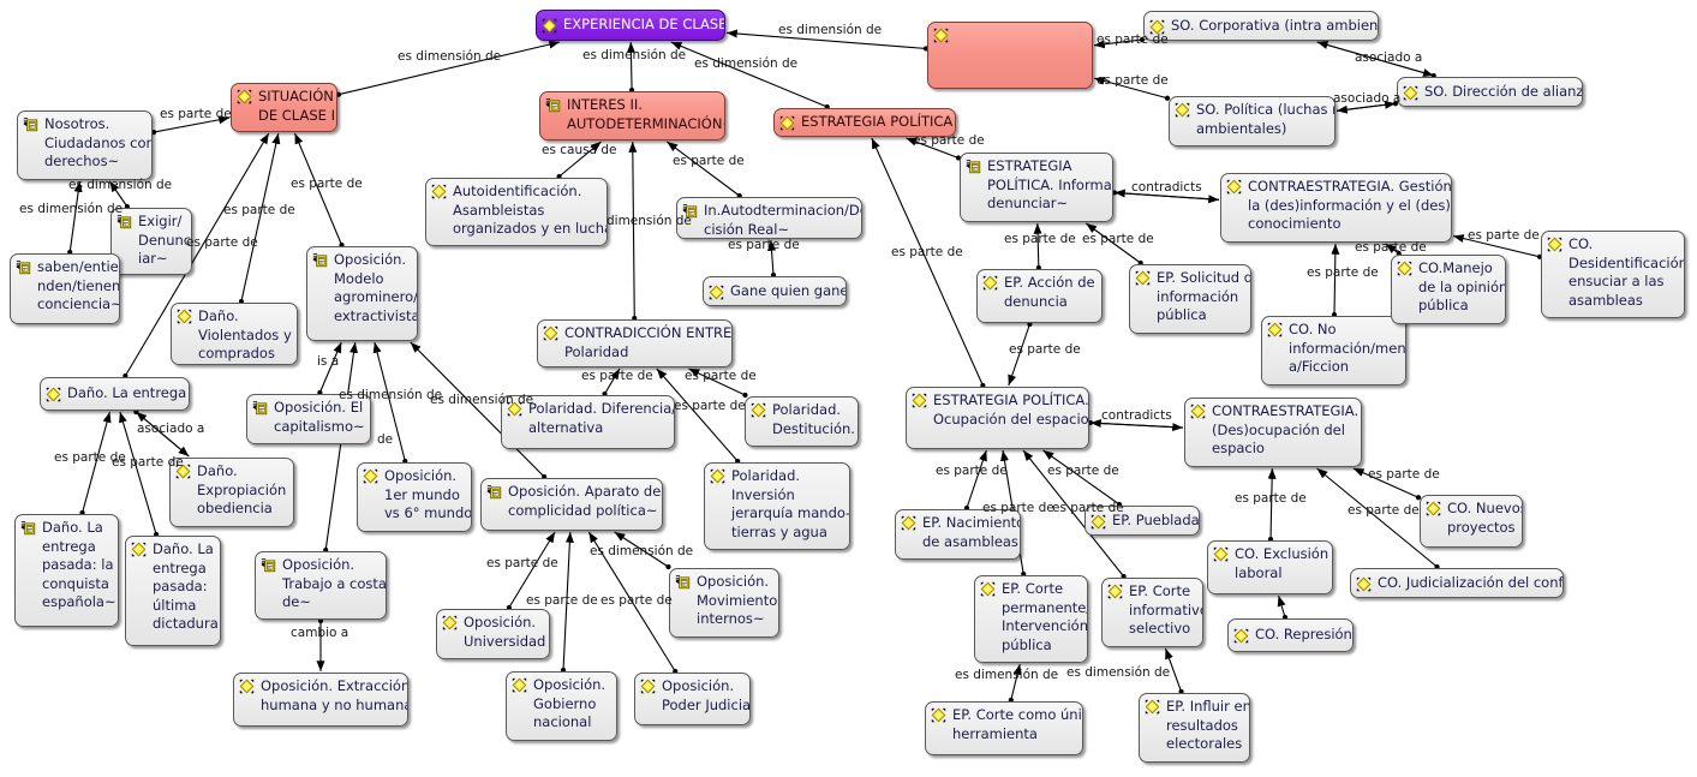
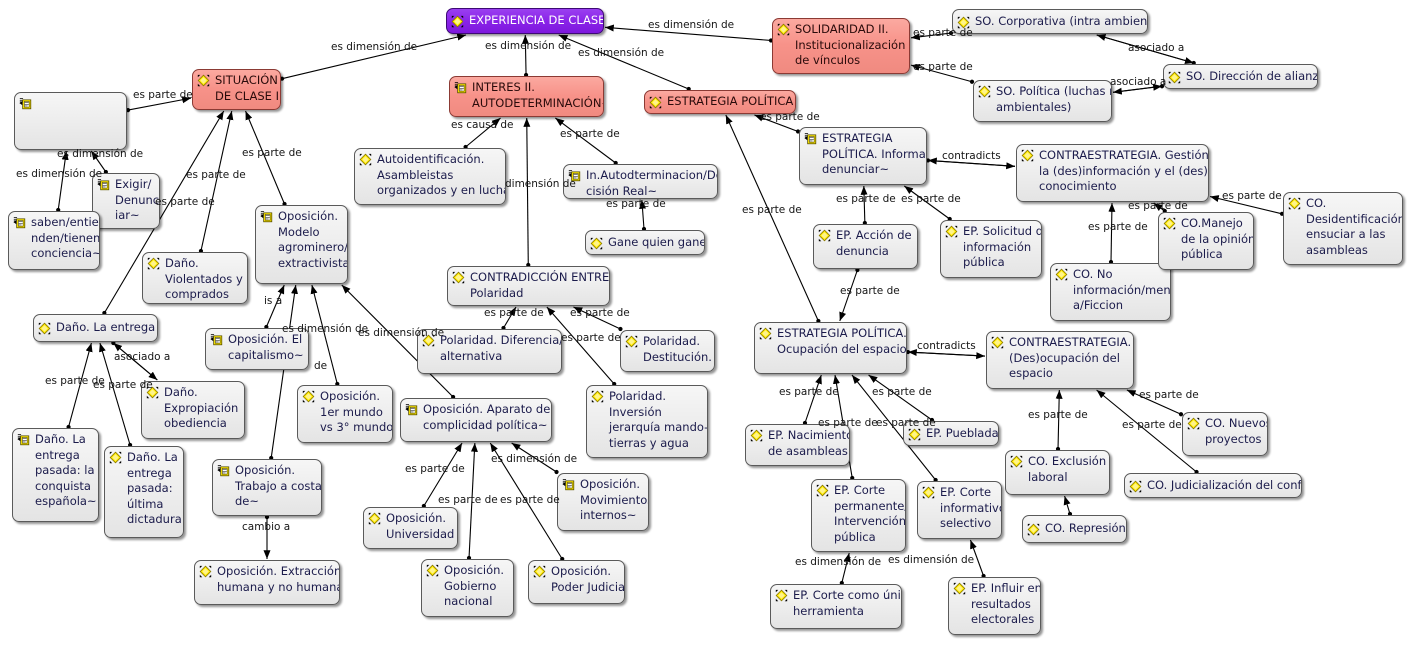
  EXPERIENCIA DE CLASE
+ SOLIDARIDAD II.
+ Institucionalización
+ de vínculos
  SITUACIÓN
  DE CLASE I
  INTERES II.
  AUTODETERMINACIÓN
  ESTRATEGIA POLÍTICA
  SO. Corporativa (intra ambien
  SO. Dirección de alianz
  SO. Política (luchas
  ambientales)
- Nosotros.
- Ciudadanos con
- derechos~
  Exigir/
  Denunc
  iar~
  saben/entie
  nden/tienen
  conciencia~
  Daño.
  Violentados y
  comprados
  Oposición.
  Modelo
  agrominero/
  extractivista
  Daño. La entrega
  Oposición. El
  capitalismo~
  Daño.
  Expropiación
  obediencia
  Oposición.
  1er mundo
- vs 6° mundo
+ vs 3° mundo
  Daño. La
  entrega
  pasada: la
  conquista
  española~
  Daño. La
  entrega
  pasada:
  última
  dictadura
  Oposición.
  Trabajo a costa
  de~
  Oposición. Extracción
  humana y no human
  Autoidentificación.
  Asambleistas
  organizados y en luch
  In.Autodterminacion/D
  cisión Real~
  Gane quien gane
  CONTRADICCIÓN ENTRE
  Polaridad
  Polaridad. Diferencia
  alternativa
  Polaridad.
  Destitución.
  Polaridad.
  Inversión
  jerarquía mando-
  tierras y agua
  Oposición. Aparato de
  complicidad política~
  Oposición.
  Universidad
  Oposición.
  Gobierno
  nacional
  Oposición.
  Poder Judicia
  Oposición.
  Movimiento
  internos~
  ESTRATEGIA
  POLÍTICA. Informa
  denunciar~
  CONTRAESTRATEGIA. Gestión
  la (des)información y el (des)
  conocimiento
  EP. Acción de
  denuncia
  EP. Solicitud d
  información
  pública
  CO. No
  información/men
  a/Ficcion
  CO.Manejo
  de la opinión
  pública
  CO.
  Desidentificación
  ensuciar a las
  asambleas
  ESTRATEGIA POLÍTICA.
  Ocupación del espacio
  CONTRAESTRATEGIA.
  (Des)ocupación del
  espacio
  EP. Nacimient
  de asambleas
  EP. Pueblada
  CO. Exclusión
  laboral
  CO. Nuevo
  proyectos
  CO. Judicialización del conf
  EP. Corte
  permanente
  Intervención
  pública
  EP. Corte
  informativ
  selectivo
  CO. Represión
  EP. Corte como úni
  herramienta
  EP. Influir en
  resultados
  electorales
  es dimensión de
  es dimensión de
  es dimensión de
  es dimensión de
  es parte de
  es parte de
  asociado a
  asociado a
  es parte de
  es dimensión de
  es dimensión de
  es parte de
  es parte de
  es parte de
  is a
  es dimensión de
  de
  es dimensión de
  es parte de
  es parte de
  asociado a
  cambio a
  es causa de
  es parte de
  es parte de
  dimensión de
  es parte de
  es parte de
  es parte de
  es parte de
  es parte de
  es parte de
  es dimensión de
  es parte de
  es parte de
  contradicts
  es parte de
  es parte de
  es parte de
  es parte de
  es parte de
  es parte de
  contradicts
  es parte de
  es parte de
  es parte de
  es parte de
  es parte de
  es parte de
  es parte de
  es dimensión de
  es dimensión de
